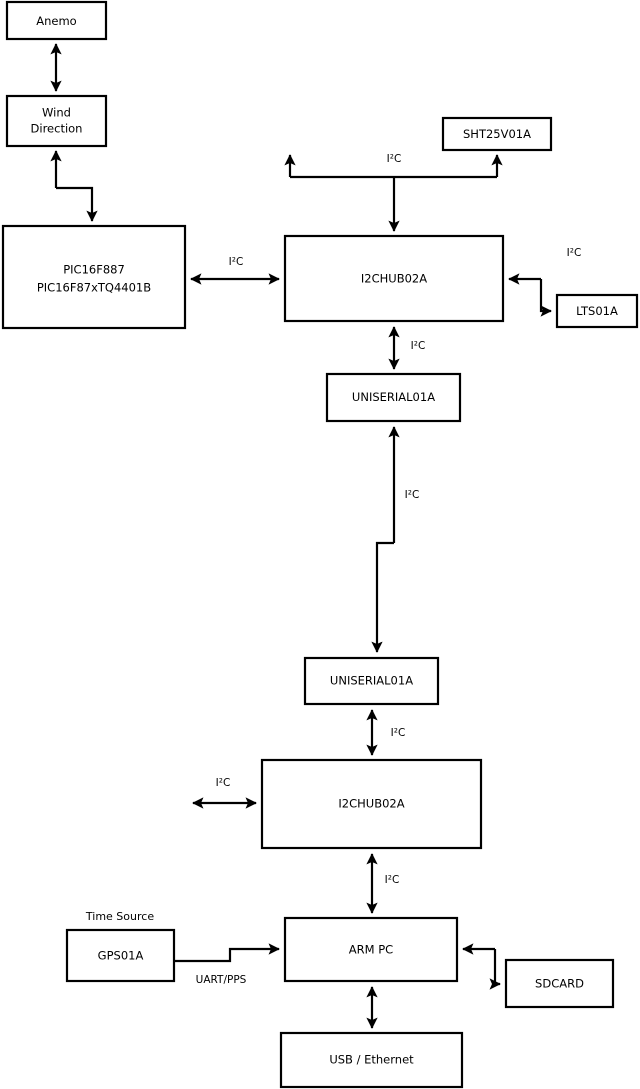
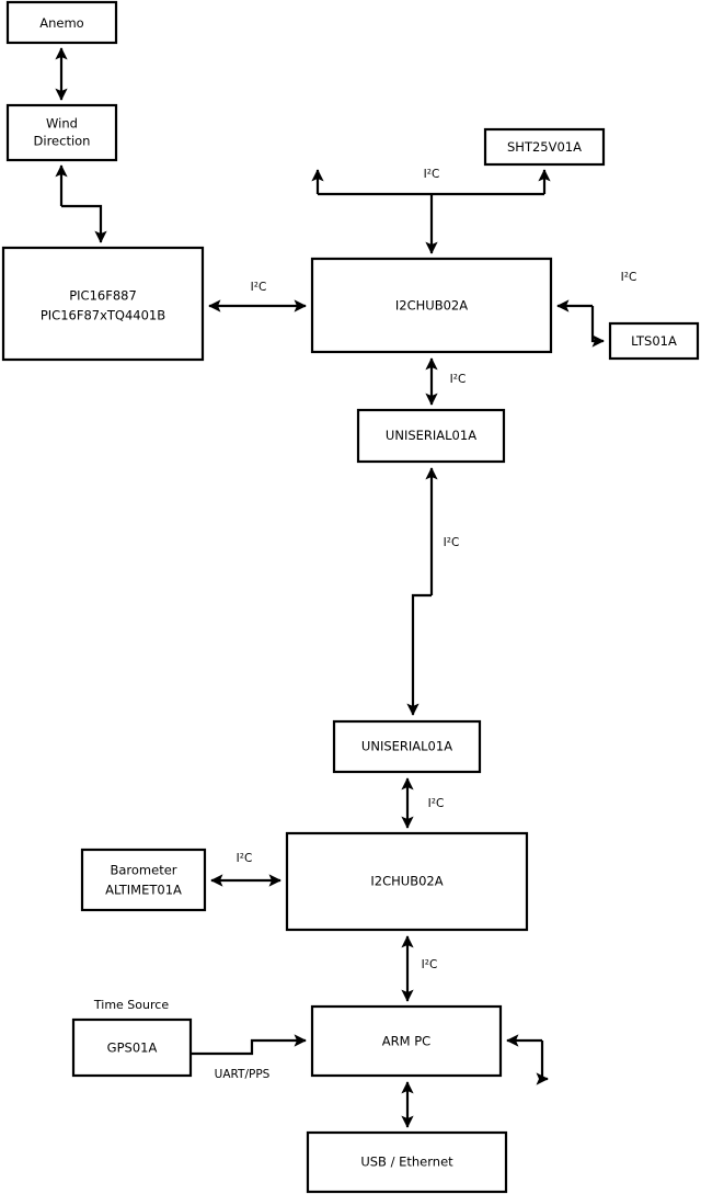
  Anemo
  Wind
  Direction
  PIC16F887
  PIC16F87xTQ4401B
  SHT25V01A
  I2CHUB02A
  LTS01A
  UNISERIAL01A
  UNISERIAL01A
  I2CHUB02A
+ Barometer
+ ALTIMET01A
  GPS01A
  ARM PC
- SDCARD
  USB / Ethernet
  I²C
  I²C
  I²C
  I²C
  I²C
  I²C
  I²C
  I²C
  UART/PPS
  Time Source
